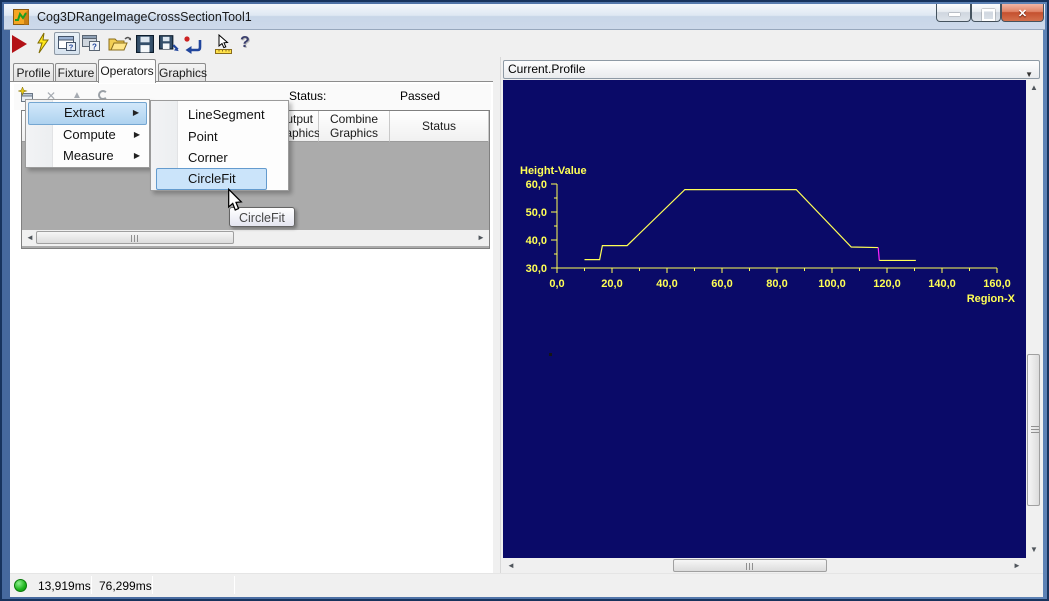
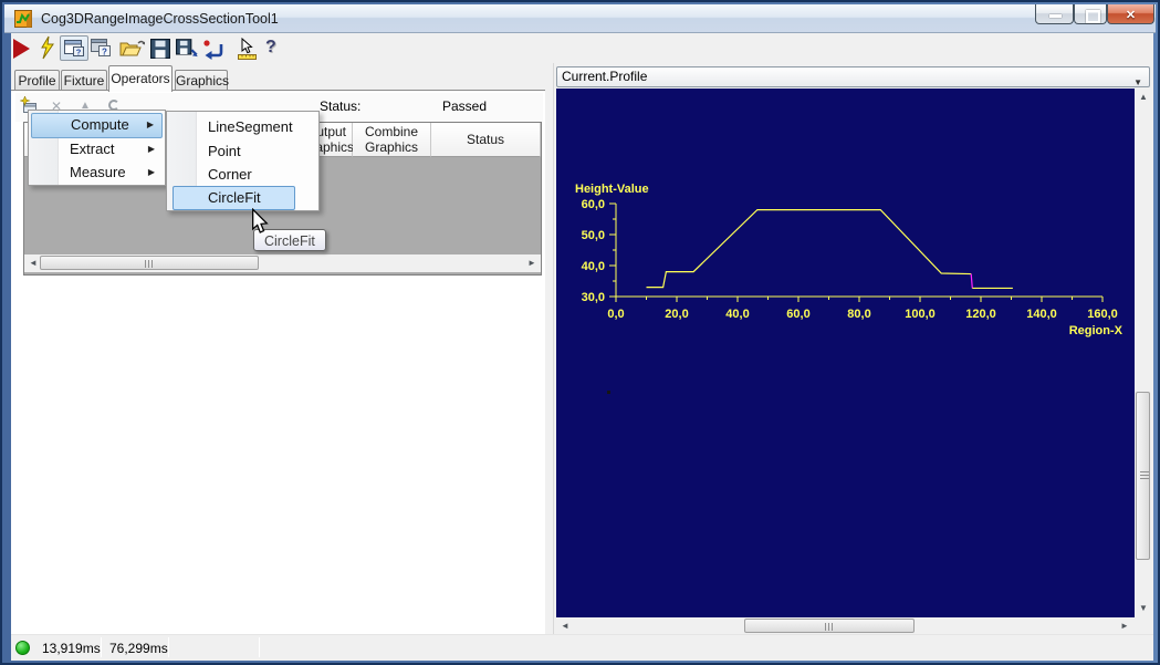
  Cog3DRangeImageCrossSectionTool1
  ✕
  ?
  ?
  ?
  Profile
  Fixture
  Operators
  Graphics
  ✕
  ▲
  Status:
  Passed
  utput
  Combine
  Graphics
  Status
  ◄
  ►
- Extract
+ Compute
  ▶
- Compute
+ Extract
  ▶
  Measure
  ▶
  LineSegment
  Point
  Corner
  CircleFit
  CircleFit
  Current.Profile
  ▼
  0,0
  20,0
  40,0
  60,0
  80,0
  100,0
  120,0
  140,0
  160,0
  30,0
  40,0
  50,0
  60,0
  Height-Value
  Region-X
  ▲
  ▼
  ◄
  ►
  13,919ms
  76,299ms
